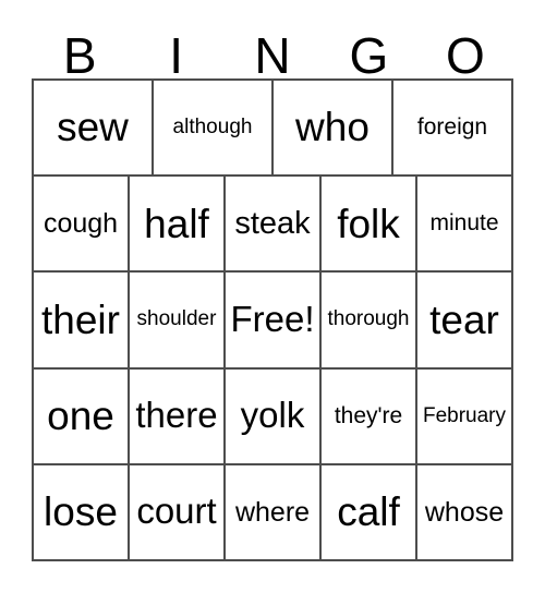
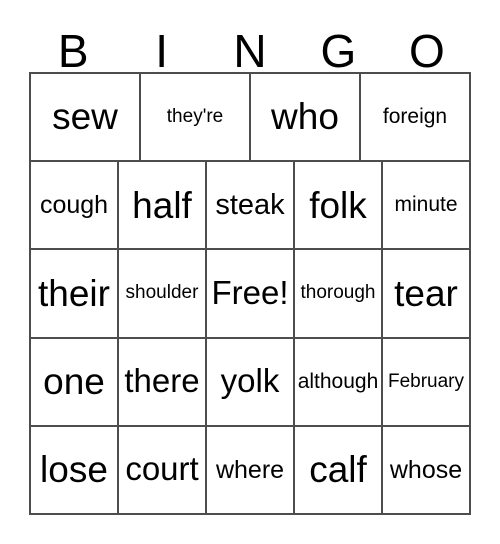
  B
  I
  N
  G
  O
  sew
- although
+ they're
  who
  foreign
  cough
  half
  steak
  folk
  minute
  their
  shoulder
  Free!
  thorough
  tear
  one
  there
  yolk
- they're
+ although
  February
  lose
  court
  where
  calf
  whose
